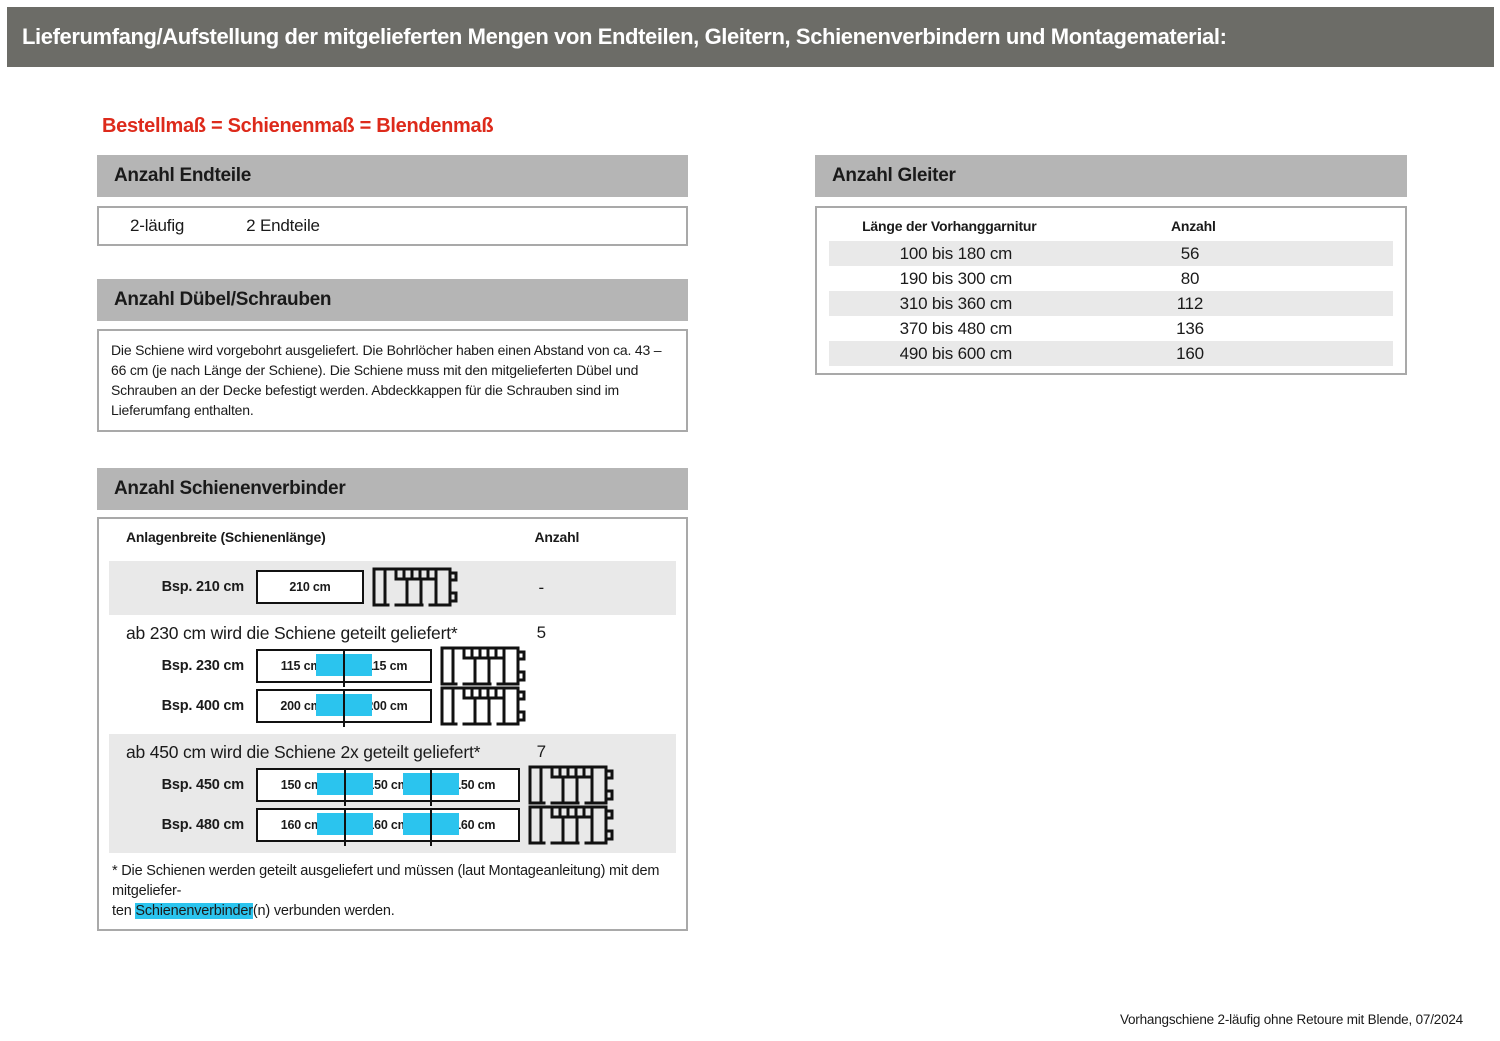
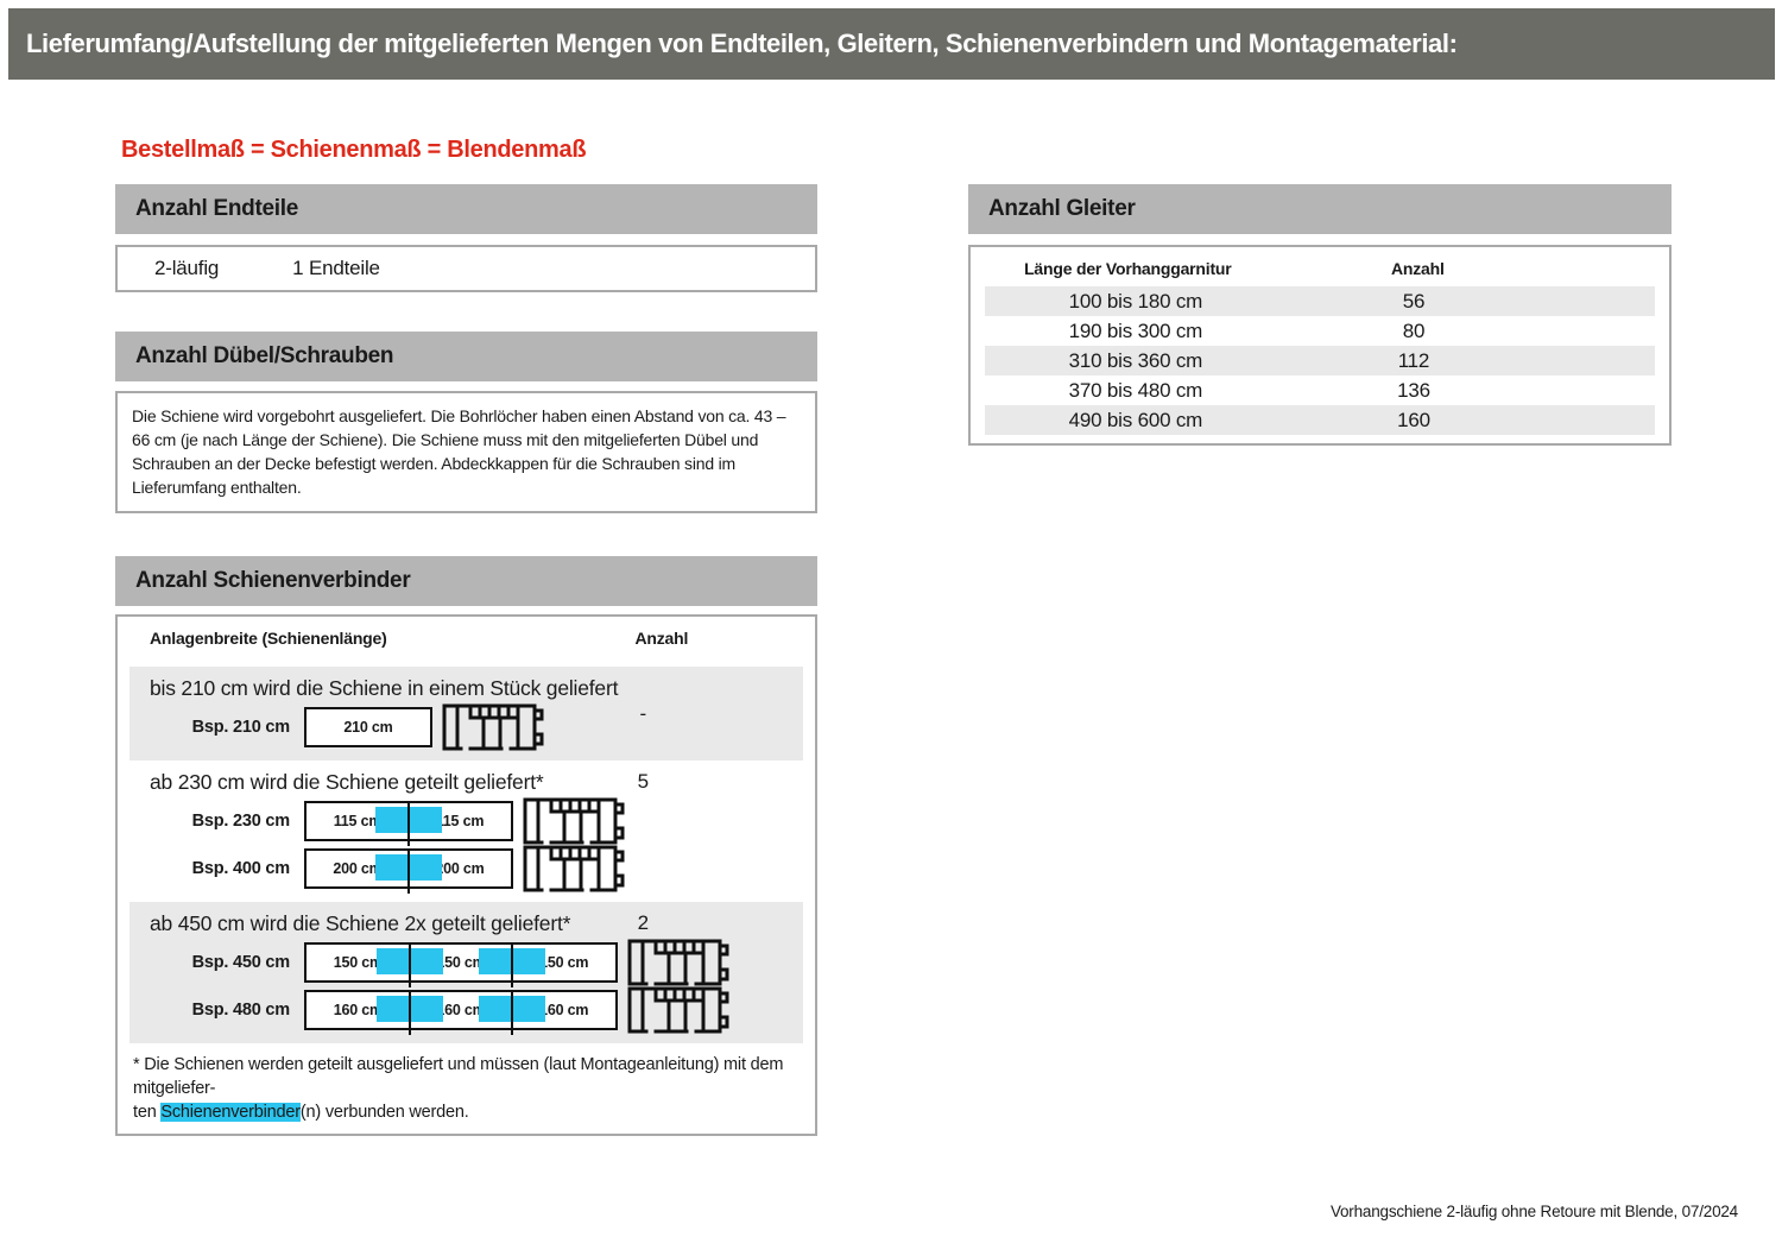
  Lieferumfang/Aufstellung der mitgelieferten Mengen von Endteilen, Gleitern, Schienenverbindern und Montagematerial:
  Bestellmaß = Schienenmaß = Blendenmaß
  Anzahl Endteile
  2-läufig
- 2 Endteile
+ 1 Endteile
  Anzahl Dübel/Schrauben
  Die Schiene wird vorgebohrt ausgeliefert. Die Bohrlöcher haben einen Abstand von ca. 43 – 66 cm (je nach Länge der Schiene). Die Schiene muss mit den mitgelieferten Dübel und Schrauben an der Decke befestigt werden. Abdeckkappen für die Schrauben sind im Lieferumfang enthalten.
  Anzahl Schienenverbinder
  Anlagenbreite (Schienenlänge)
  Anzahl
+ bis 210 cm wird die Schiene in einem Stück geliefert
  -
  Bsp. 210 cm
  210 cm
  ab 230 cm wird die Schiene geteilt geliefert*
  5
  Bsp. 230 cm
  115 c
  15 cm
  Bsp. 400 cm
  200 c
  00 cm
  ab 450 cm wird die Schiene 2x geteilt geliefert*
- 7
+ 2
  Bsp. 450 cm
  150 c
  50 cm
  Bsp. 480 cm
  160 c
  60 cm
  * Die Schienen werden geteilt ausgeliefert und müssen (laut Montageanleitung) mit dem mitgeliefer-
  ten Schienenverbinder(n) verbunden werden.
  Anzahl Gleiter
  Länge der Vorhanggarnitur
  Anzahl
  100 bis 180 cm
  56
  190 bis 300 cm
  80
  310 bis 360 cm
  112
  370 bis 480 cm
  136
  490 bis 600 cm
  160
  Vorhangschiene 2-läufig ohne Retoure mit Blende, 07/2024
